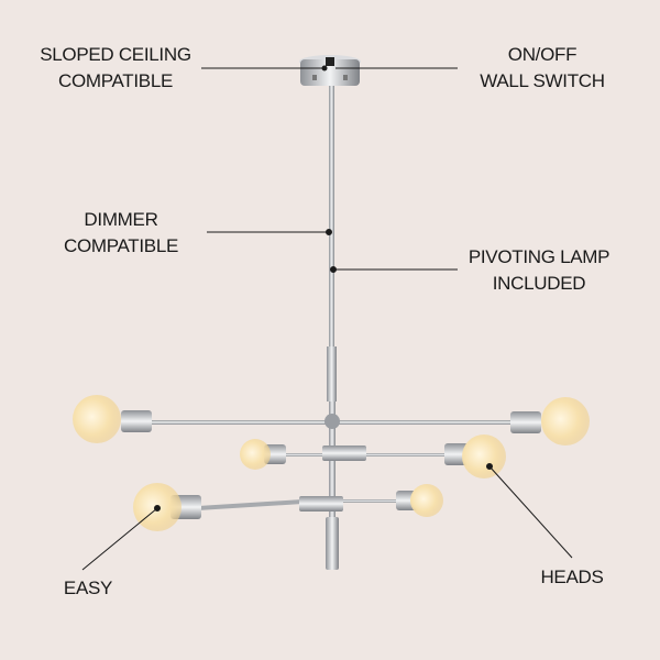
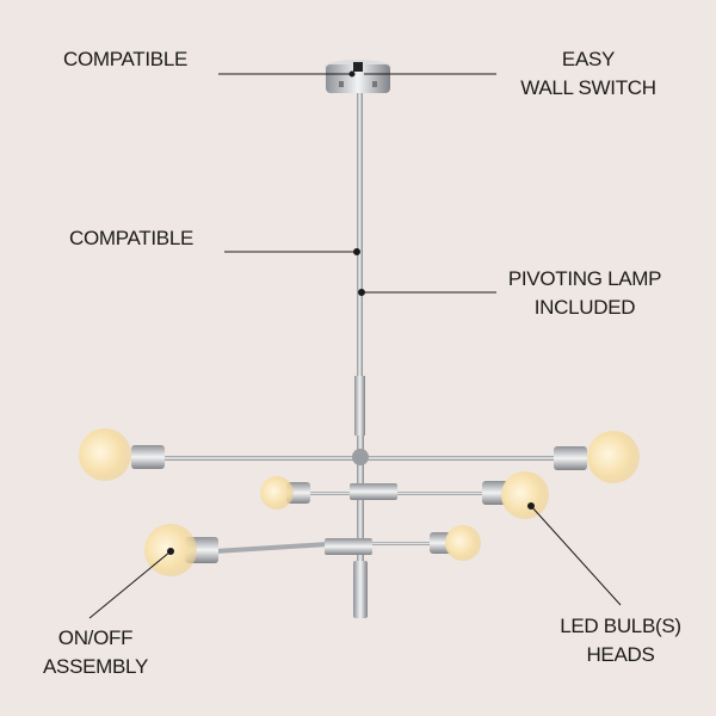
- SLOPED CEILING
  COMPATIBLE
- ON/OFF
+ EASY
  WALL SWITCH
- DIMMER
  COMPATIBLE
  PIVOTING LAMP
  INCLUDED
- EASY
+ ON/OFF
+ ASSEMBLY
+ LED BULB(S)
  HEADS
